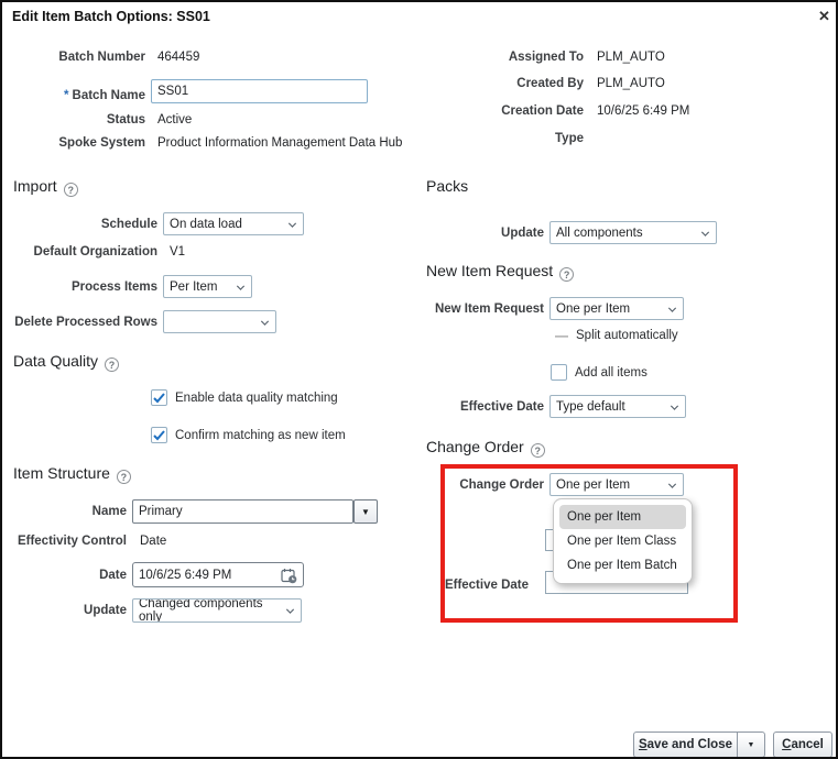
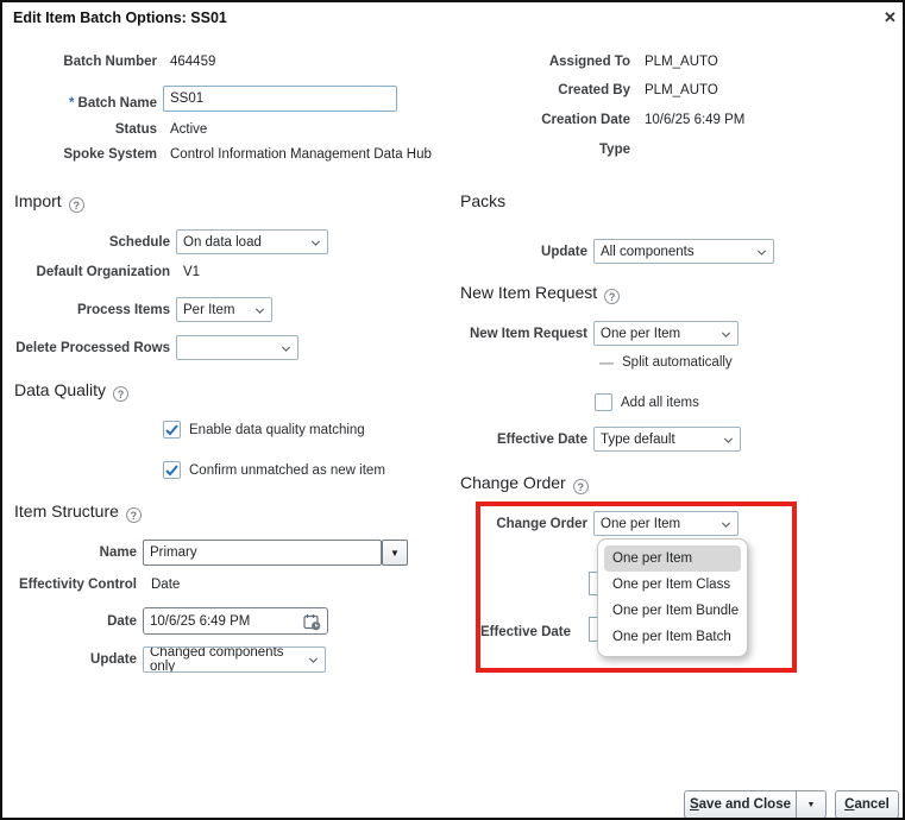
  Edit Item Batch Options: SS01
  ✕
  Batch Number
  464459
  * Batch Name
  SS01
  Status
  Active
  Spoke System
- Product Information Management Data Hub
+ Control Information Management Data Hub
  Assigned To
  PLM_AUTO
  Created By
  PLM_AUTO
  Creation Date
  10/6/25 6:49 PM
  Type
  Import ?
  Schedule
  On data load
  Default Organization
  V1
  Process Items
  Per Item
  Delete Processed Rows
  Data Quality ?
  Enable data quality matching
- Confirm matching as new item
+ Confirm unmatched as new item
  Item Structure ?
  Name
  Primary
  ▼
  Effectivity Control
  Date
  Date
  10/6/25 6:49 PM
  Update
  Changed components only
  Packs
  Update
  All components
  New Item Request ?
  New Item Request
  One per Item
  —
  Split automatically
  Add all items
  Effective Date
  Type default
  Change Order ?
  Change Order
  One per Item
  Effective Date
  One per Item
  One per Item Class
+ One per Item Bundle
  One per Item Batch
  Save and Close
  Cancel
